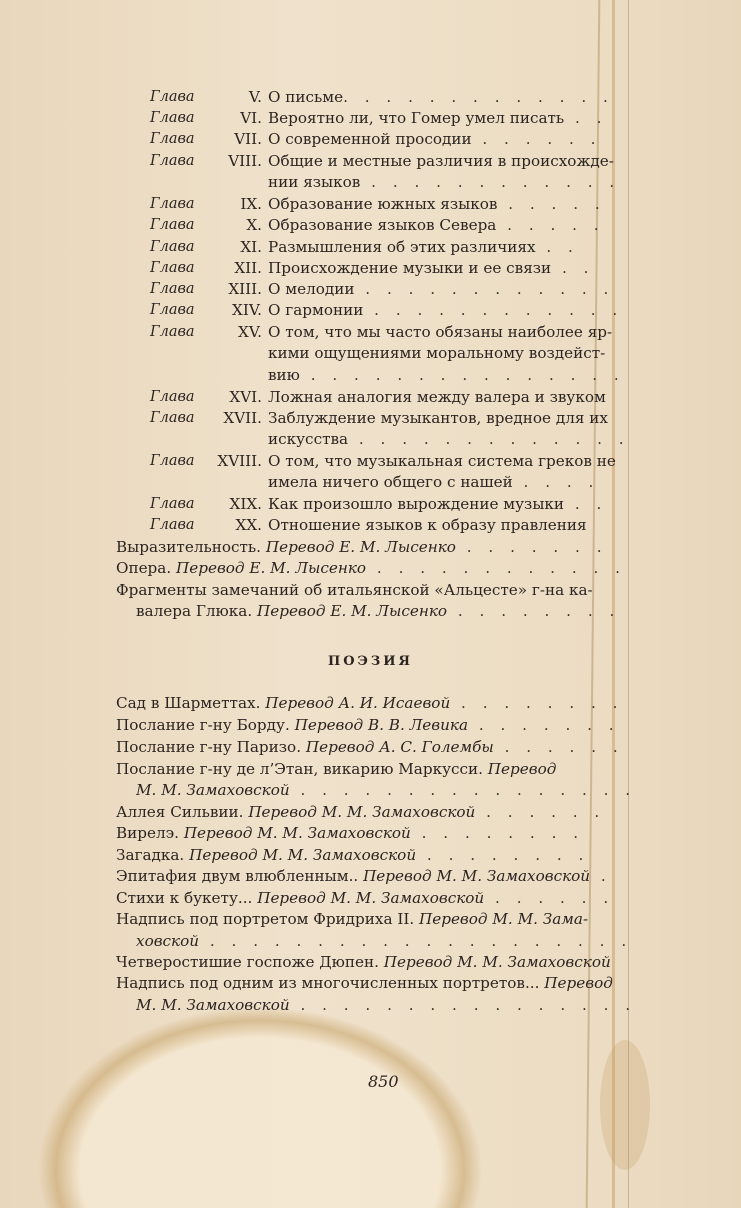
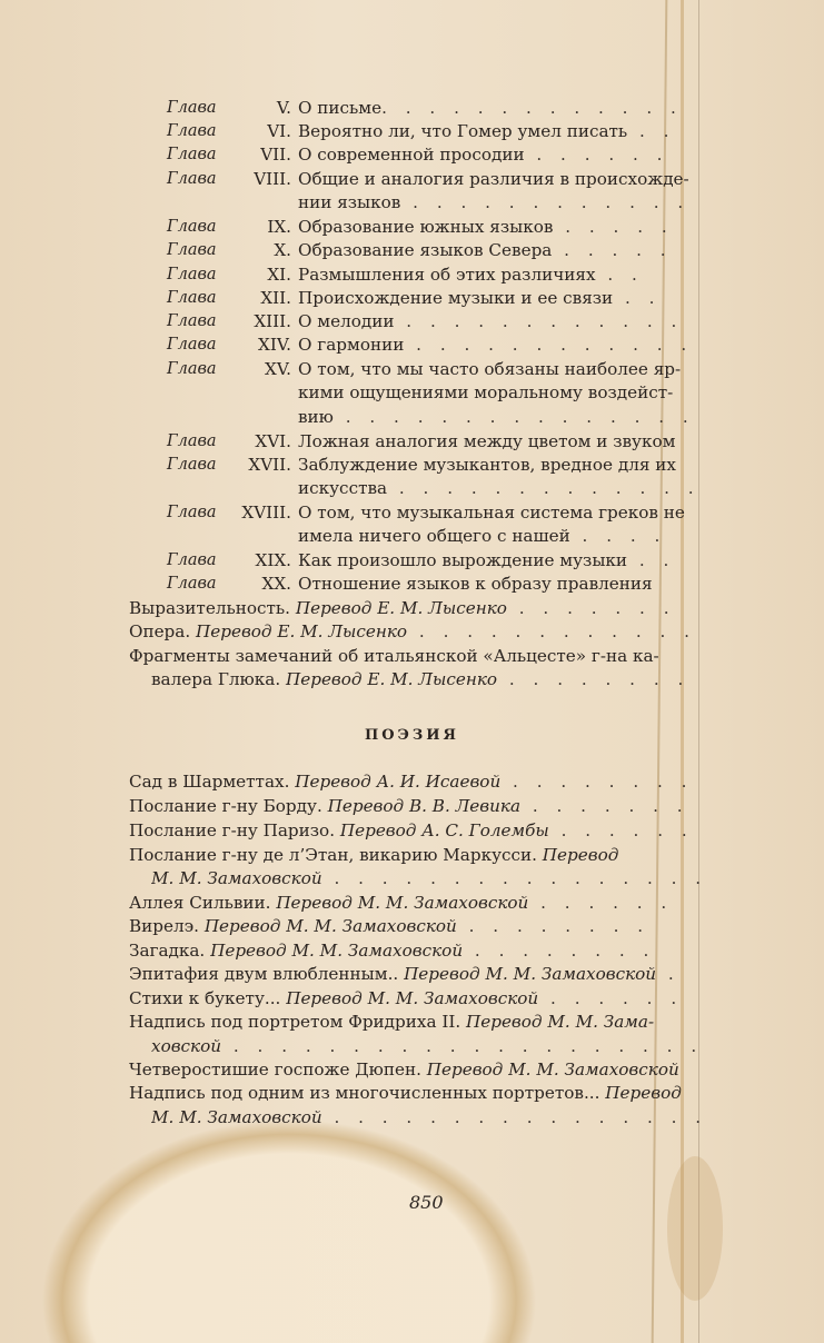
  Глава
  V.
  О письме. . . . . . . . . . . . .
  Глава
  VI.
  Вероятно ли, что Гомер умел писать . .
  Глава
  VII.
  О современной просодии . . . . . .
  Глава
  VIII.
- Общие и местные различия в происхожде-
+ Общие и аналогия различия в происхожде-
  нии языков . . . . . . . . . . . .
  Глава
  IX.
  Образование южных языков . . . . .
  Глава
  X.
  Образование языков Севера . . . . .
  Глава
  XI.
  Размышления об этих различиях . .
  Глава
  XII.
  Происхождение музыки и ее связи . .
  Глава
  XIII.
  О мелодии . . . . . . . . . . . .
  Глава
  XIV.
  О гармонии . . . . . . . . . . . .
  Глава
  XV.
  О том, что мы часто обязаны наиболее яр-
  кими ощущениями моральному воздейст-
  вию . . . . . . . . . . . . . . .
  Глава
  XVI.
- Ложная аналогия между валера и звуком
+ Ложная аналогия между цветом и звуком
  Глава
  XVII.
  Заблуждение музыкантов, вредное для их
  искусства . . . . . . . . . . . . .
  Глава
  XVIII.
  О том, что музыкальная система греков не
  имела ничего общего с нашей . . . .
  Глава
  XIX.
  Как произошло вырождение музыки . .
  Глава
  XX.
  Отношение языков к образу правления
  Выразительность. Перевод Е. М. Лысенко . . . . . . .
  Опера. Перевод Е. М. Лысенко . . . . . . . . . . . .
  Фрагменты замечаний об итальянской «Альцесте» г-на ка-
  валера Глюка. Перевод Е. М. Лысенко . . . . . . . .
  ПОЭЗИЯ
  Сад в Шарметтах. Перевод А. И. Исаевой . . . . . . . .
  Послание г-ну Борду. Перевод В. В. Левика . . . . . . .
  Послание г-ну Паризо. Перевод А. С. Голембы . . . . . .
  Послание г-ну де л’Этан, викарию Маркусси. Перевод
  М. М. Замаховской . . . . . . . . . . . . . . . .
  Аллея Сильвии. Перевод М. М. Замаховской . . . . . .
  Вирелэ. Перевод М. М. Замаховской . . . . . . . .
  Загадка. Перевод М. М. Замаховской . . . . . . . .
  Эпитафия двум влюбленным.. Перевод М. М. Замаховской .
  Стихи к букету... Перевод М. М. Замаховской . . . . . .
  Надпись под портретом Фридриха II. Перевод М. М. Зама-
  ховской . . . . . . . . . . . . . . . . . . . .
  Четверостишие госпоже Дюпен. Перевод М. М. Замаховской
  Надпись под одним из многочисленных портретов... Перевод
  М. М. Замаховской . . . . . . . . . . . . . . . .
  850
